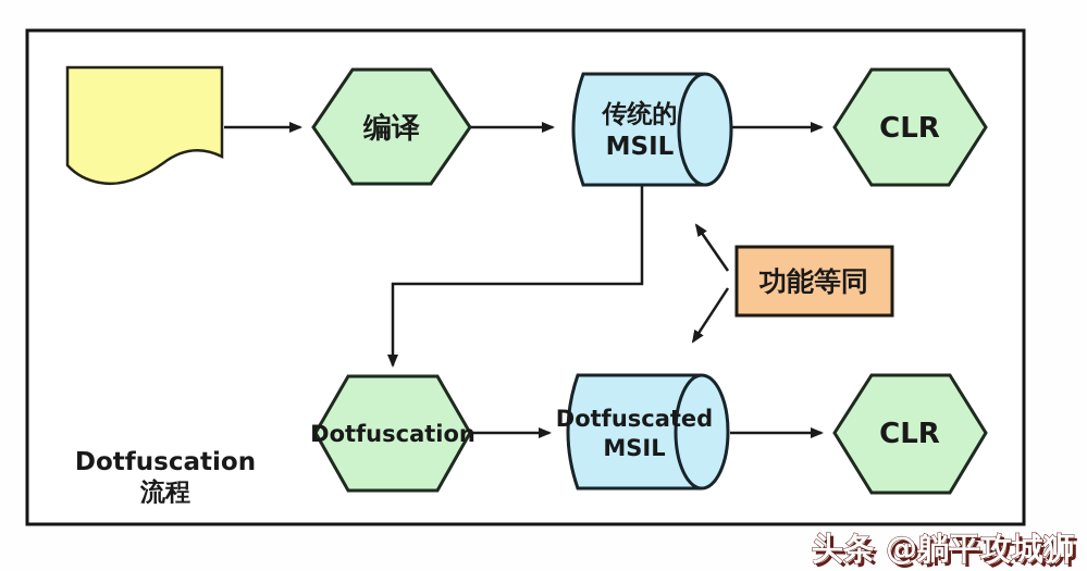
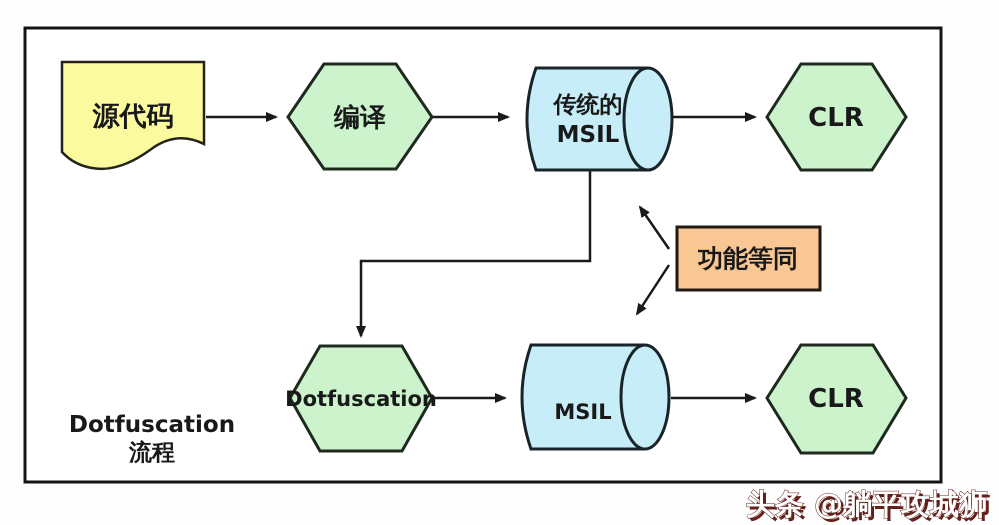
+ 源代码
  编译
  传统的
  MSIL
  CLR
  功能等同
  Dotfuscation
- Dotfuscated
  MSIL
  CLR
  Dotfuscation
  流程
  头条 @躺平攻城狮
